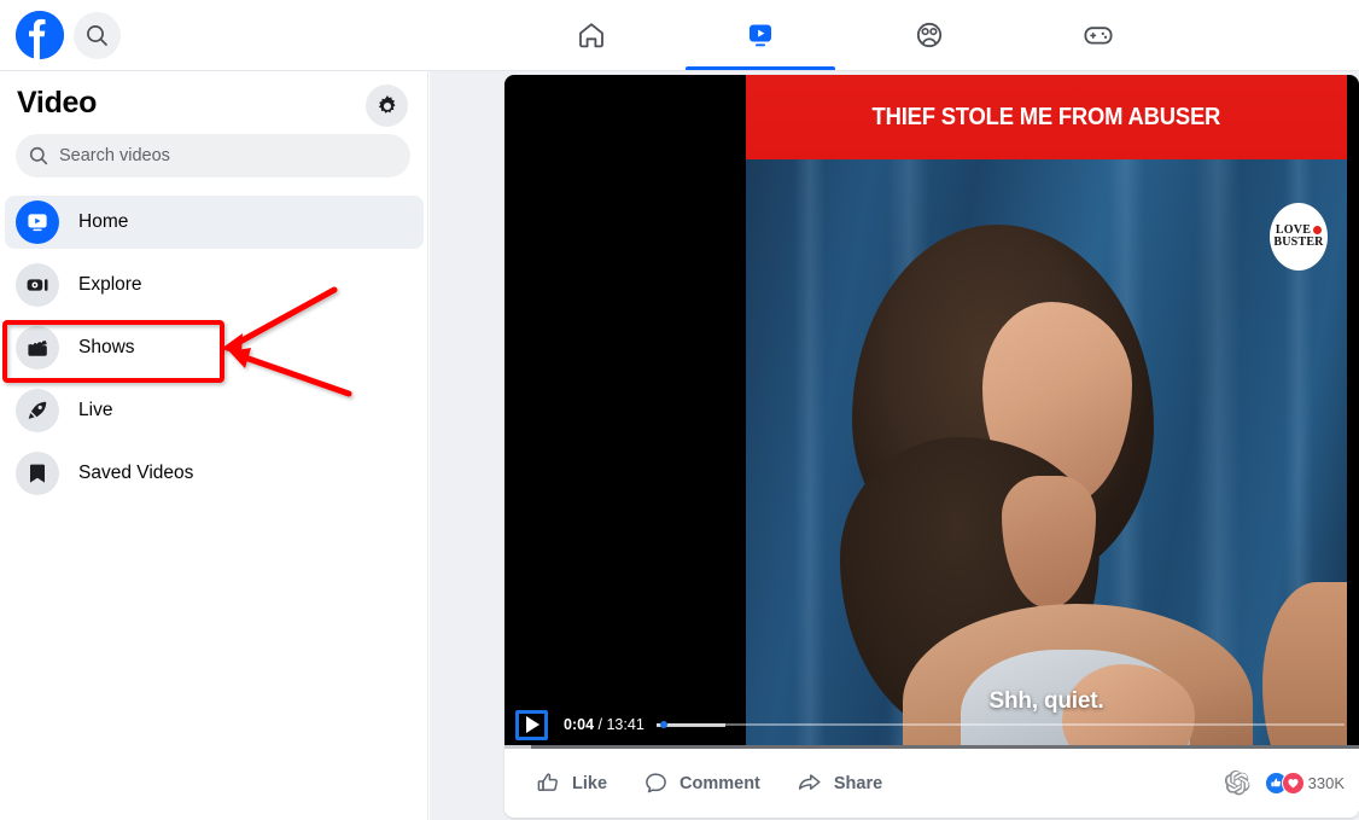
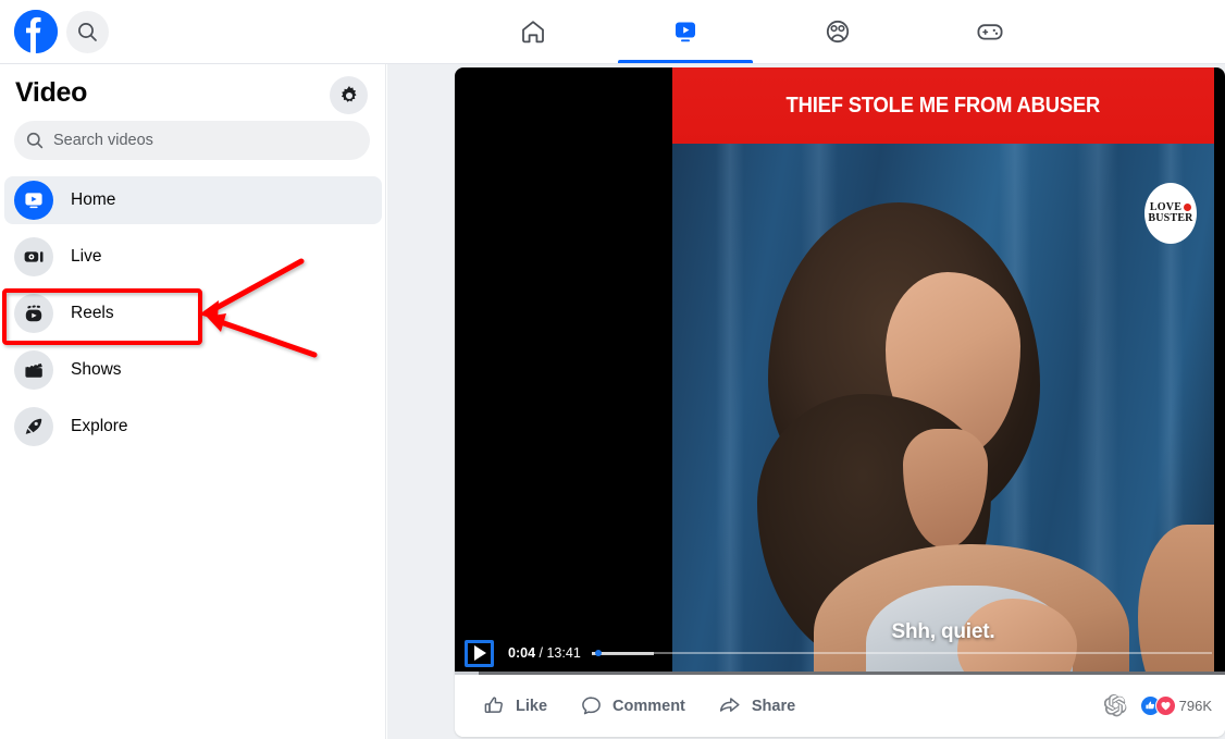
  Video
  Search videos
  Home
- Explore
+ Live
+ Reels
  Shows
- Live
+ Explore
- Saved Videos
  THIEF STOLE ME FROM ABUSER
  LOVE
  BUSTER
  Shh, quiet.
  0:04 / 13:41
  Like
  Comment
  Share
- 330K
+ 796K
